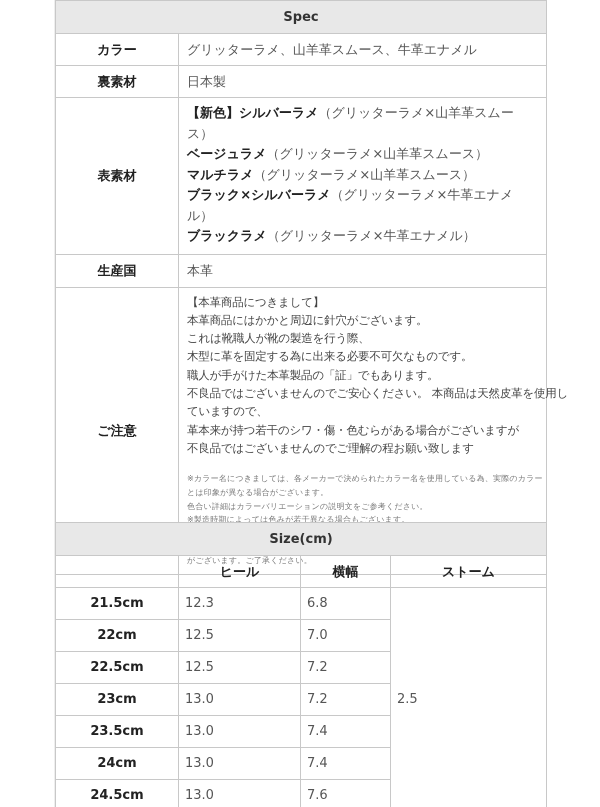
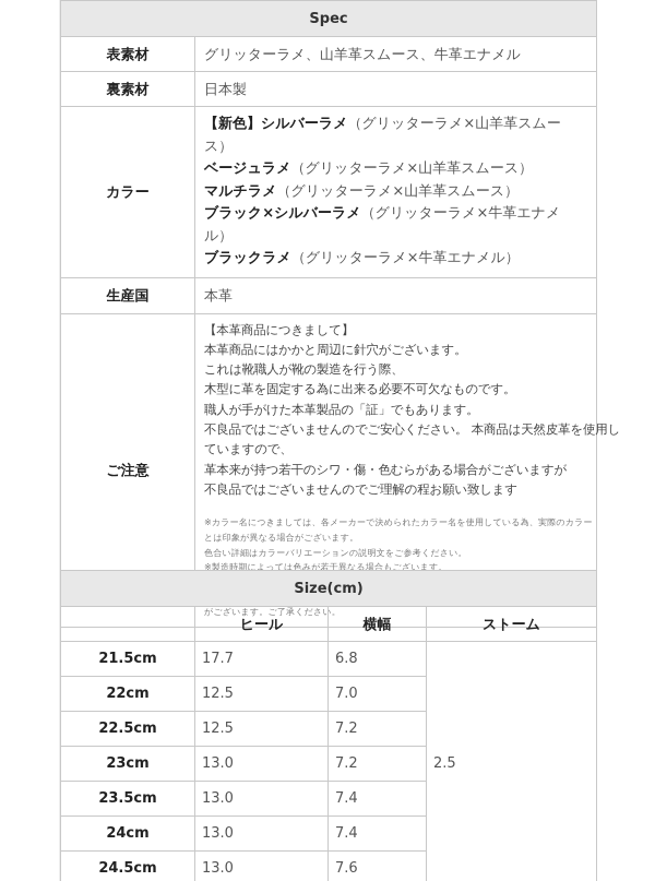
  Spec
- カラー	グリッターラメ、山羊革スムース、牛革エナメル
+ 表素材	グリッターラメ、山羊革スムース、牛革エナメル
  裏素材	日本製
- 表素材	【新色】シルバーラメ（グリッターラメ×山羊革スムース） ベージュラメ（グリッターラメ×山羊革スムース） マルチラメ（グリッターラメ×山羊革スムース） ブラック×シルバーラメ（グリッターラメ×牛革エナメル） ブラックラメ（グリッターラメ×牛革エナメル）
+ カラー	【新色】シルバーラメ（グリッターラメ×山羊革スムース） ベージュラメ（グリッターラメ×山羊革スムース） マルチラメ（グリッターラメ×山羊革スムース） ブラック×シルバーラメ（グリッターラメ×牛革エナメル） ブラックラメ（グリッターラメ×牛革エナメル）
  生産国	本革
  ご注意	【本革商品につきまして】 本革商品にはかかと周辺に針穴がございます。 これは靴職人が靴の製造を行う際、 木型に革を固定する為に出来る必要不可欠なものです。 職人が手がけた本革製品の「証」でもあります。 不良品ではございませんのでご安心ください。 本商品は天然皮革を使用し ていますので、 革本来が持つ若干のシワ・傷・色むらがある場合がございますが 不良品ではございませんのでご理解の程お願い致します ※カラー名につきましては、各メーカーで決められたカラー名を使用している為、実際のカラー とは印象が異なる場合がございます。 色合い詳細はカラーバリエーションの説明文をご参考ください。 ※製造時期によっては色みが若干異なる場合もございます。 がございます。ご了承ください。
  Size(cm)
  	ヒール	横幅	ストーム
- 21.5cm	12.3	6.8	2.5
+ 21.5cm	17.7	6.8	2.5
  22cm	12.5	7.0
  22.5cm	12.5	7.2
  23cm	13.0	7.2
  23.5cm	13.0	7.4
  24cm	13.0	7.4
  24.5cm	13.0	7.6
